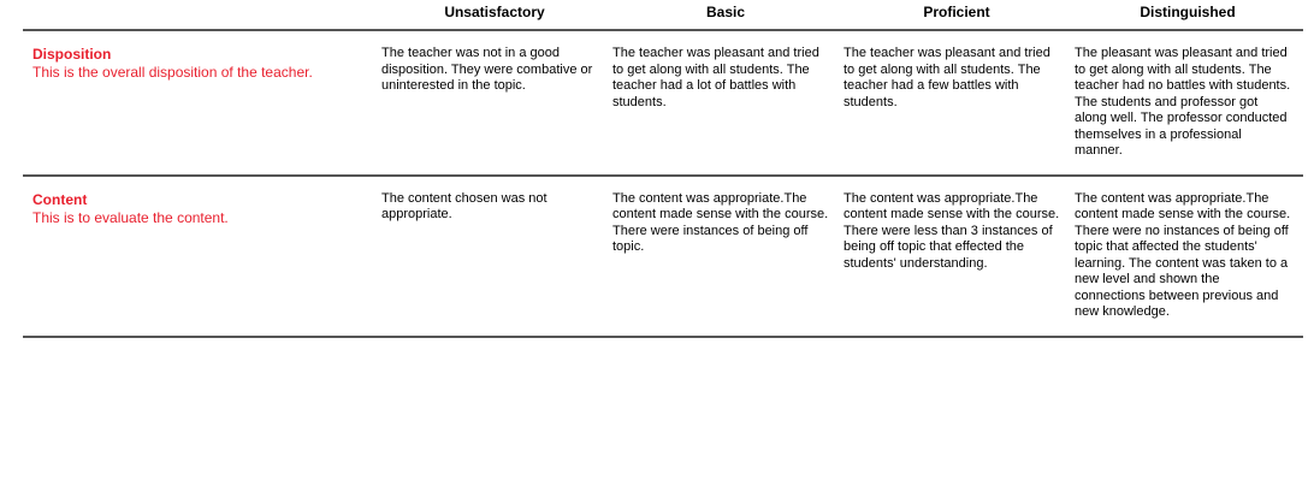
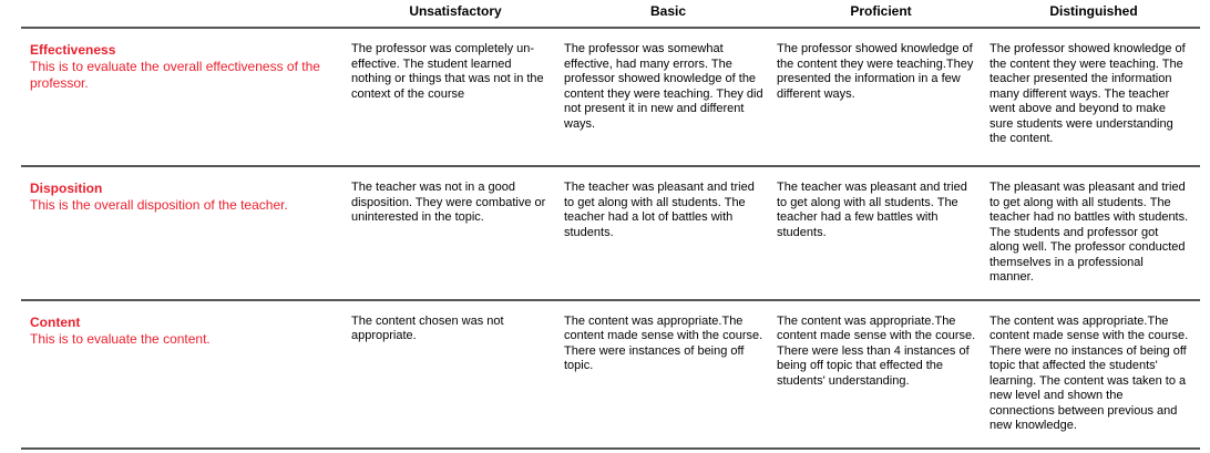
  	Unsatisfactory	Basic	Proficient	Distinguished
+ Effectiveness This is to evaluate the overall effectiveness of the professor.	The professor was completely un-effective. The student learned nothing or things that was not in the context of the course	The professor was somewhat effective, had many errors. The professor showed knowledge of the content they were teaching. They did not present it in new and different ways.	The professor showed knowledge of the content they were teaching.They presented the information in a few different ways.	The professor showed knowledge of the content they were teaching. The teacher presented the information many different ways. The teacher went above and beyond to make sure students were understanding the content.
  Disposition This is the overall disposition of the teacher.	The teacher was not in a good disposition. They were combative or uninterested in the topic.	The teacher was pleasant and tried to get along with all students. The teacher had a lot of battles with students.	The teacher was pleasant and tried to get along with all students. The teacher had a few battles with students.	The pleasant was pleasant and tried to get along with all students. The teacher had no battles with students. The students and professor got along well. The professor conducted themselves in a professional manner.
- Content This is to evaluate the content.	The content chosen was not appropriate.	The content was appropriate.The content made sense with the course. There were instances of being off topic.	The content was appropriate.The content made sense with the course. There were less than 3 instances of being off topic that effected the students' understanding.	The content was appropriate.The content made sense with the course. There were no instances of being off topic that affected the students' learning. The content was taken to a new level and shown the connections between previous and new knowledge.
+ Content This is to evaluate the content.	The content chosen was not appropriate.	The content was appropriate.The content made sense with the course. There were instances of being off topic.	The content was appropriate.The content made sense with the course. There were less than 4 instances of being off topic that effected the students' understanding.	The content was appropriate.The content made sense with the course. There were no instances of being off topic that affected the students' learning. The content was taken to a new level and shown the connections between previous and new knowledge.
